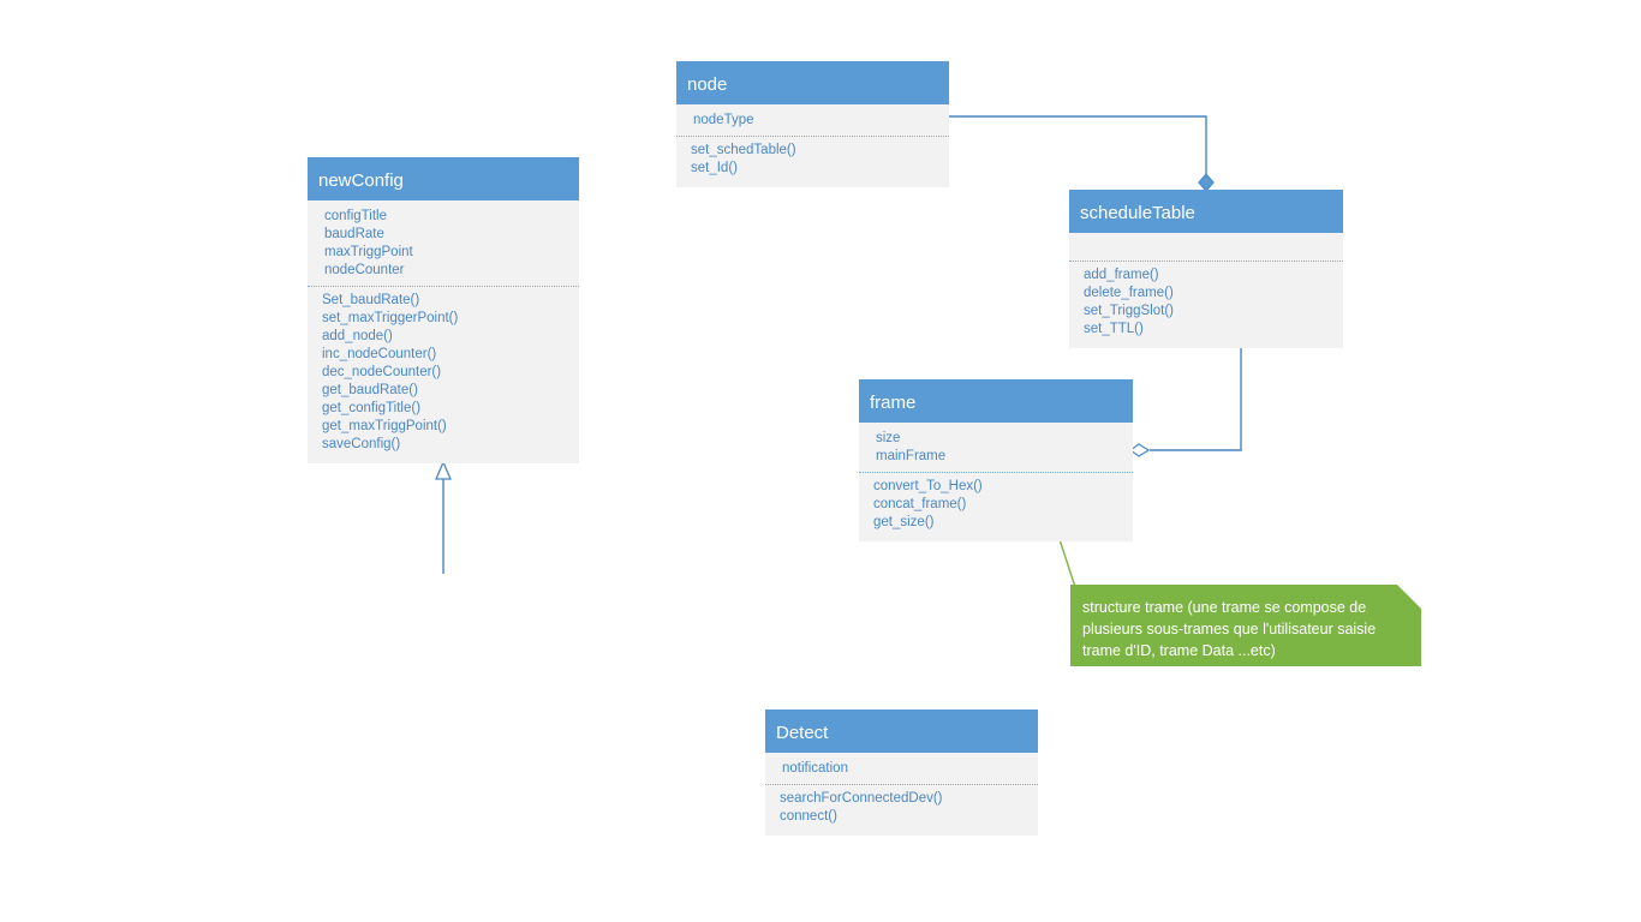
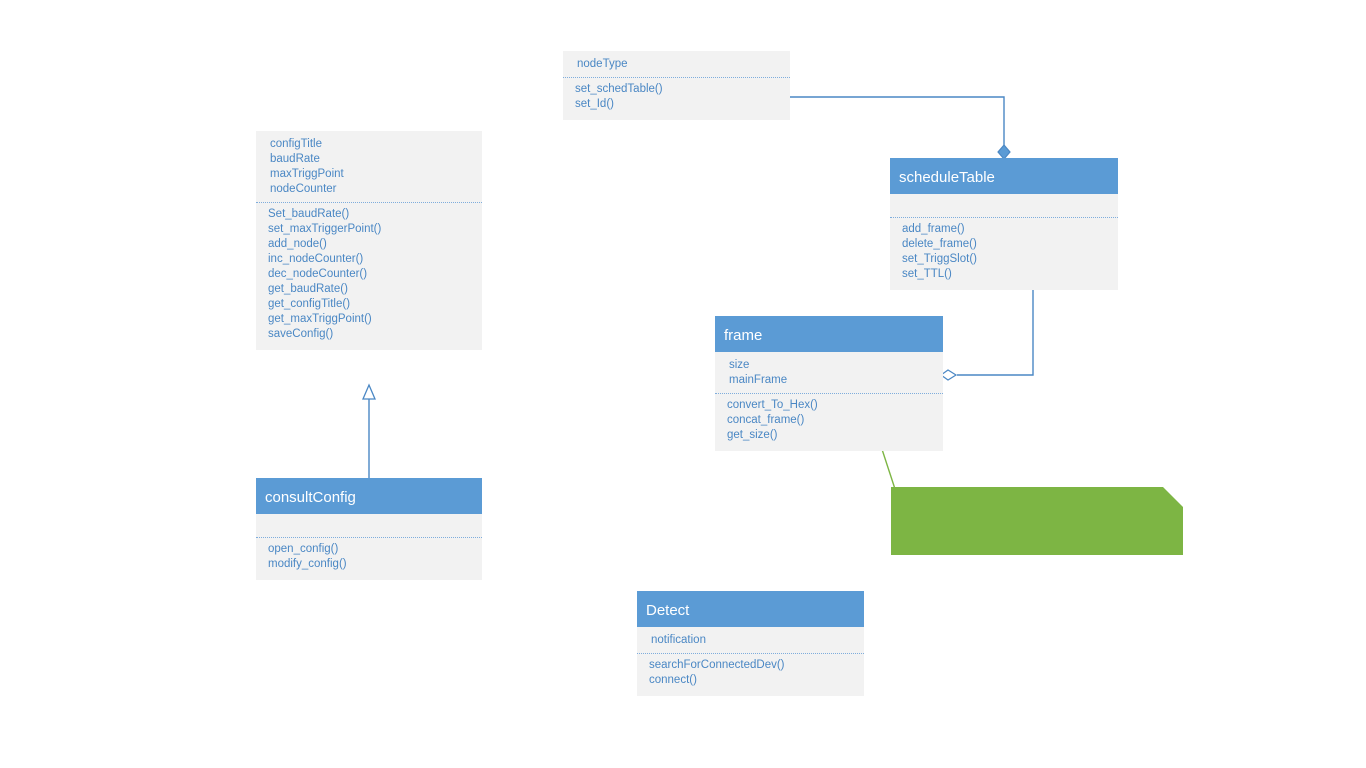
- newConfig
  configTitle
  baudRate
  maxTriggPoint
  nodeCounter
  Set_baudRate()
  set_maxTriggerPoint()
  add_node()
  inc_nodeCounter()
  dec_nodeCounter()
  get_baudRate()
  get_configTitle()
  get_maxTriggPoint()
  saveConfig()
- node
  nodeType
  set_schedTable()
  set_Id()
  scheduleTable
  add_frame()
  delete_frame()
  set_TriggSlot()
  set_TTL()
  frame
  size
  mainFrame
  convert_To_Hex()
  concat_frame()
  get_size()
+ consultConfig
+ open_config()
+ modify_config()
  Detect
  notification
  searchForConnectedDev()
  connect()
- structure trame (une trame se compose de plusieurs sous-trames que l'utilisateur saisie trame d'ID, trame Data ...etc)
